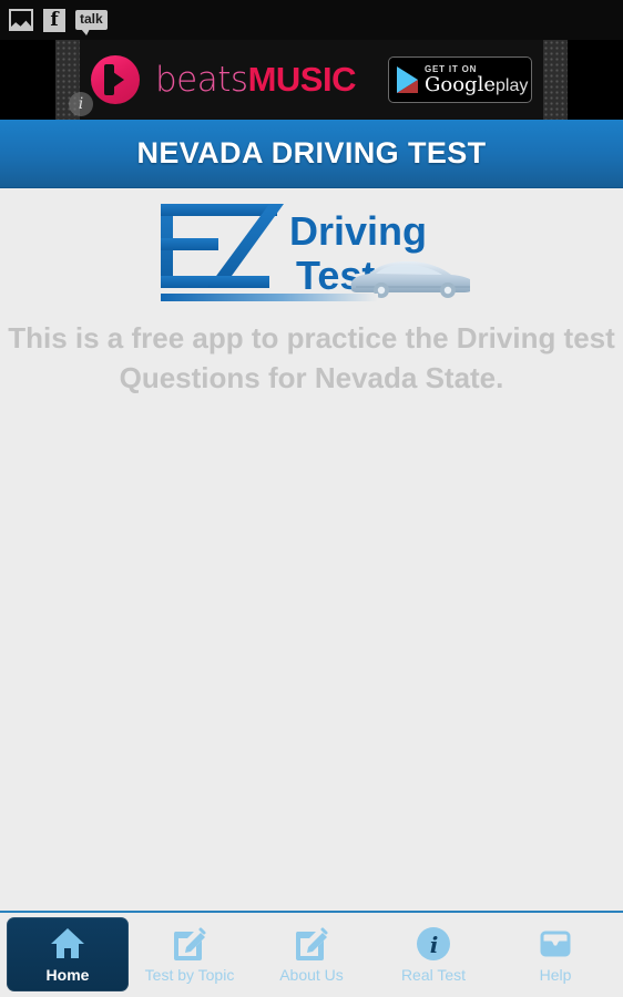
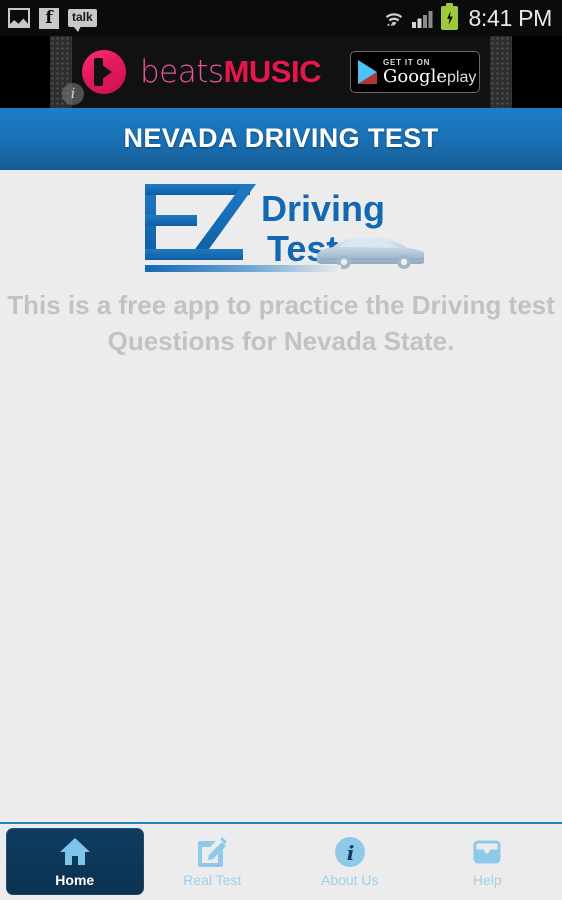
  f
  talk
+ 8:41 PM
  beatsMUSIC
  GET IT ON
  Googleplay
  i
  NEVADA DRIVING TEST
  Driving
  Tes
  This is a free app to practice the Driving test Questions for Nevada State.
  Home
- Test by Topic
- About Us
+ Real Test
  i
- Real Test
+ About Us
  Help
